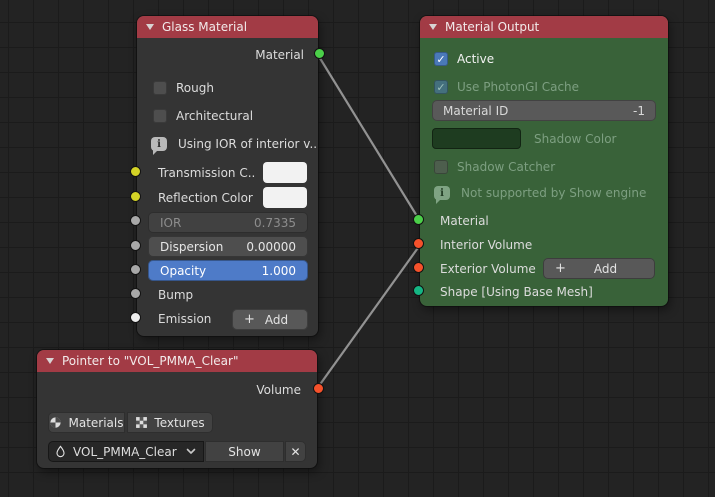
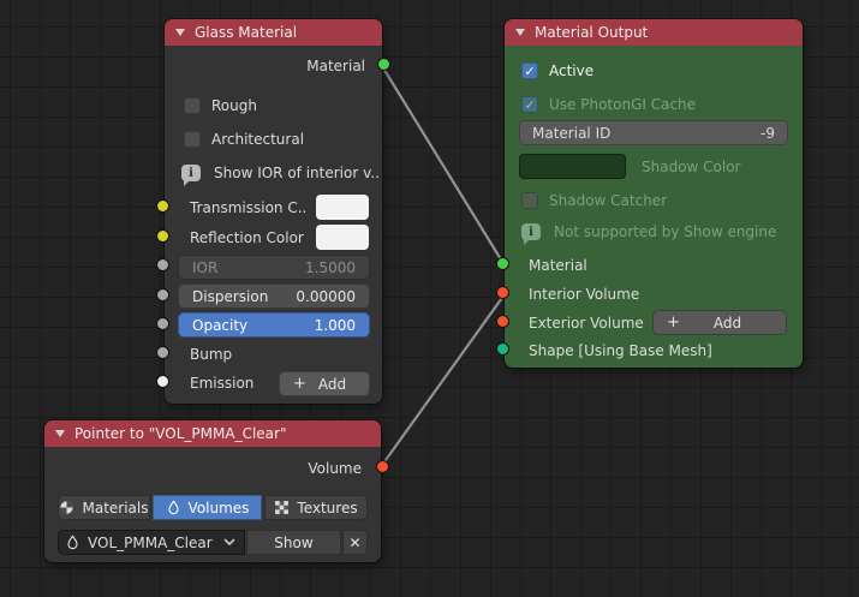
  Glass Material
  Material
  Rough
  Architectural
  i
- Using IOR of interior v..
+ Show IOR of interior v..
  Transmission C..
  Reflection Color
  IOR
- 0.7335
+ 1.5000
  Dispersion
  0.00000
  Opacity
  1.000
  Bump
  Emission
  +
  Add
  Material Output
  ✓
  Active
  ✓
  Use PhotonGI Cache
  Material ID
- -1
+ -9
  Shadow Color
  Shadow Catcher
  i
  Not supported by Show engine
  Material
  Interior Volume
  Exterior Volume
  +
  Add
  Shape [Using Base Mesh]
  Pointer to "VOL_PMMA_Clear"
  Volume
  Materials
+ Volumes
  Textures
  VOL_PMMA_Clear
  Show
  ✕
